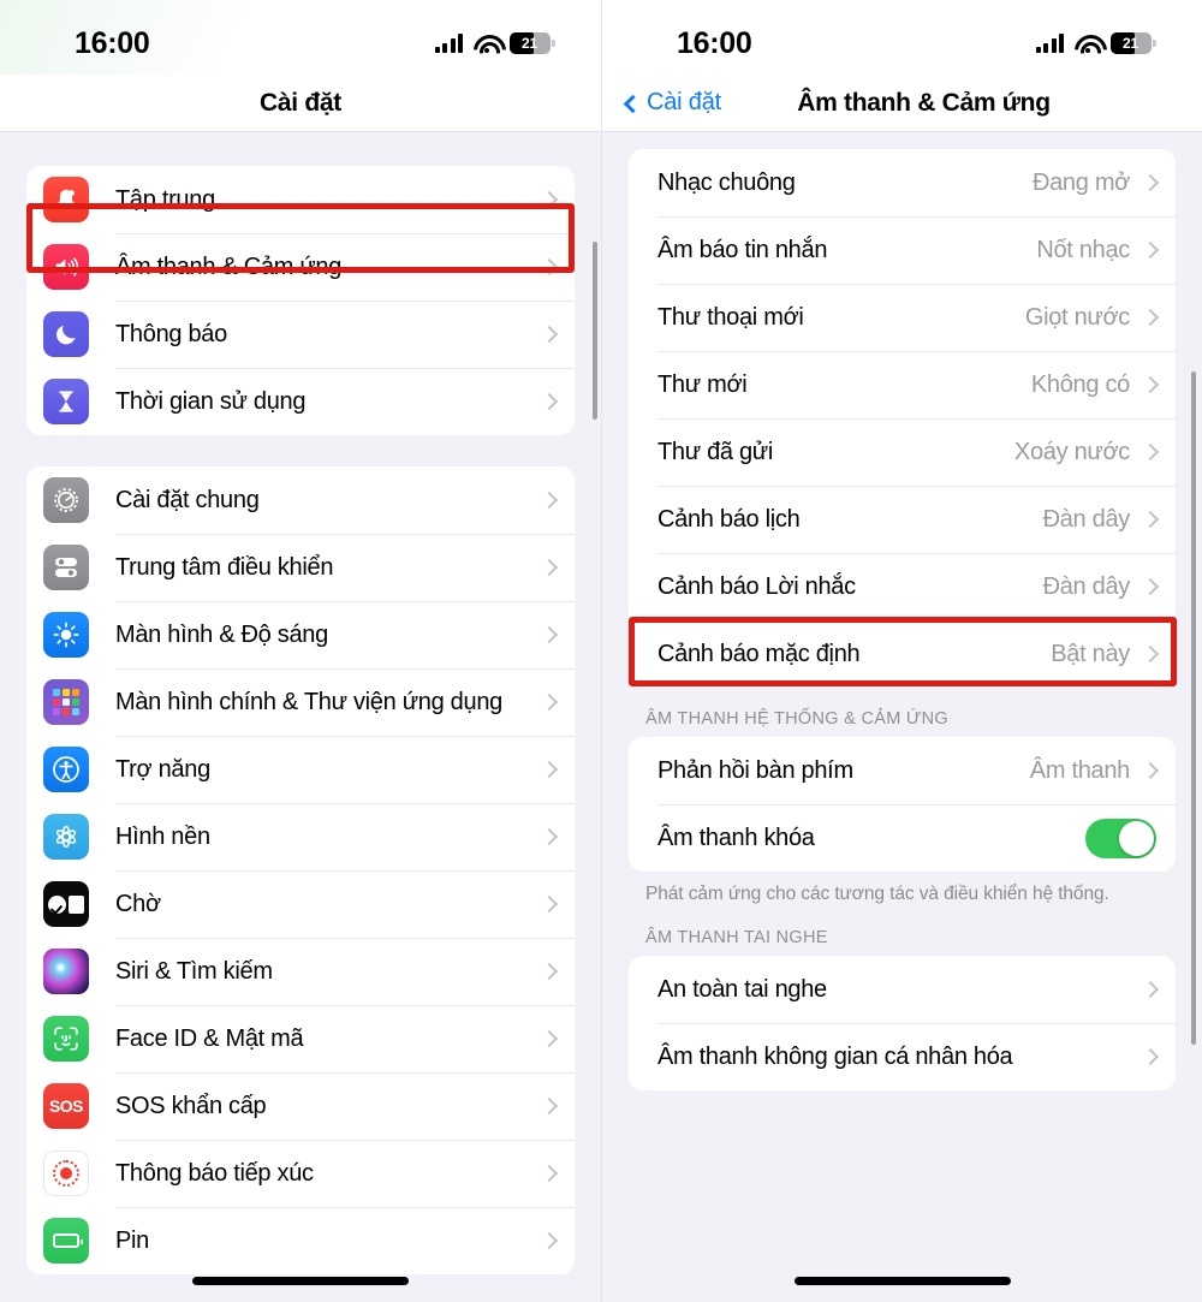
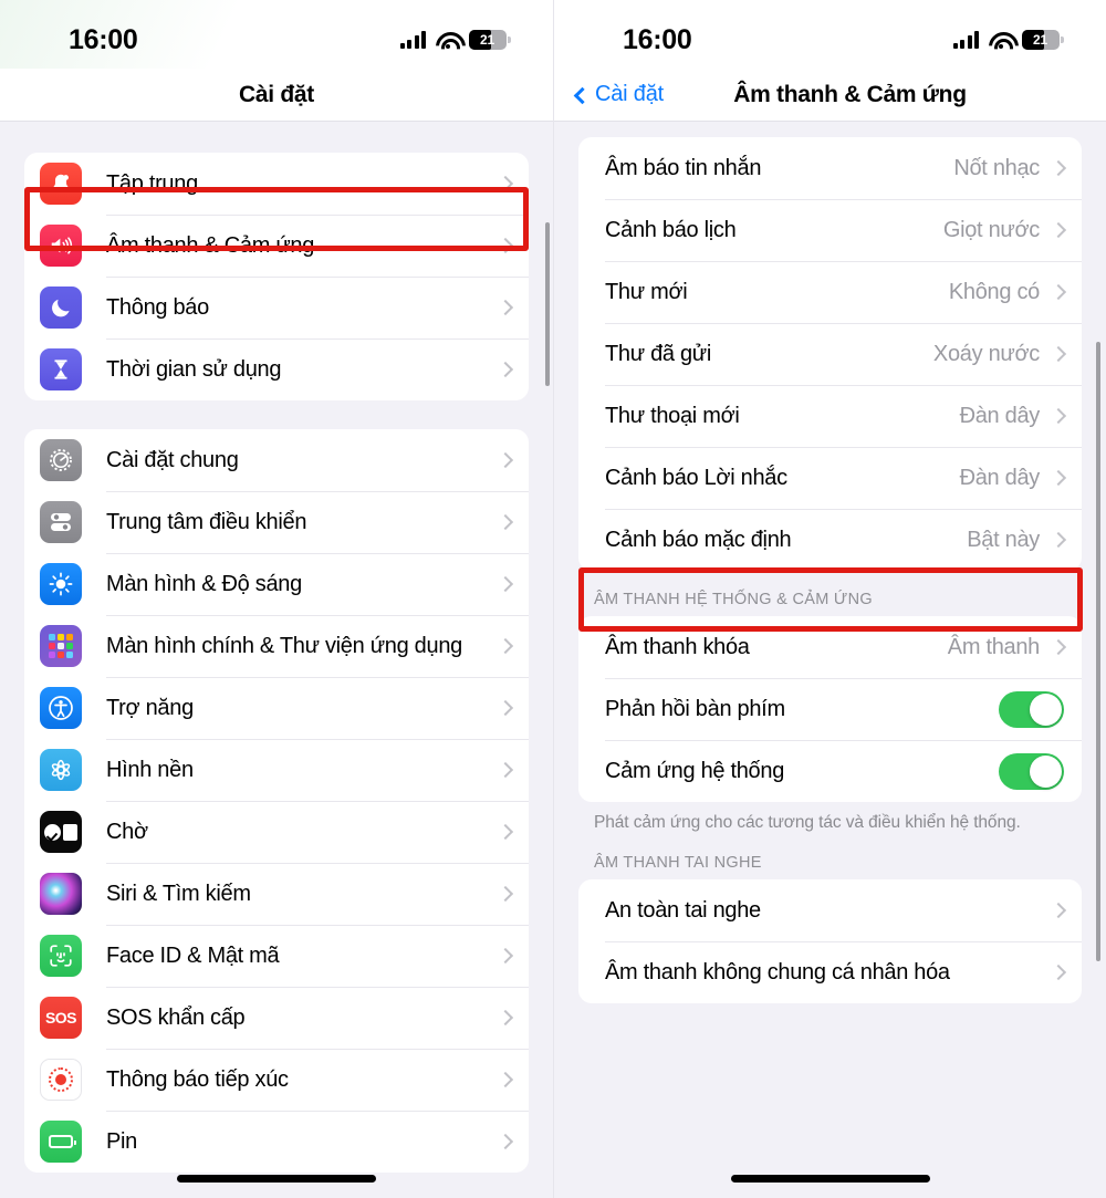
  16:00
  21
  Cài đặt
  Tập trung
  Âm thanh & Cảm ứng
  Thông báo
  Thời gian sử dụng
  Cài đặt chung
  Trung tâm điều khiển
  Màn hình & Độ sáng
  Màn hình chính & Thư viện ứng dụng
  Trợ năng
  Hình nền
  Chờ
  Siri & Tìm kiếm
  Face ID & Mật mã
  SOS
  SOS khẩn cấp
  Thông báo tiếp xúc
  Pin
  16:00
  21
  Cài đặt
  Âm thanh & Cảm ứng
- Nhạc chuông
- Đang mở
  Âm báo tin nhắn
  Nốt nhạc
- Thư thoại mới
+ Cảnh báo lịch
  Giọt nước
  Thư mới
  Không có
  Thư đã gửi
  Xoáy nước
- Cảnh báo lịch
+ Thư thoại mới
  Đàn dây
  Cảnh báo Lời nhắc
  Đàn dây
  Cảnh báo mặc định
  Bật này
  ÂM THANH HỆ THỐNG & CẢM ỨNG
- Phản hồi bàn phím
+ Âm thanh khóa
  Âm thanh
- Âm thanh khóa
+ Phản hồi bàn phím
+ Cảm ứng hệ thống
  Phát cảm ứng cho các tương tác và điều khiển hệ thống.
  ÂM THANH TAI NGHE
  An toàn tai nghe
- Âm thanh không gian cá nhân hóa
+ Âm thanh không chung cá nhân hóa
